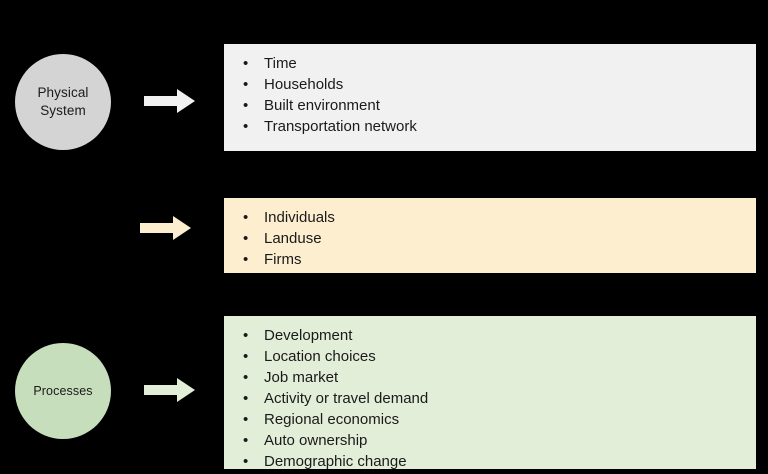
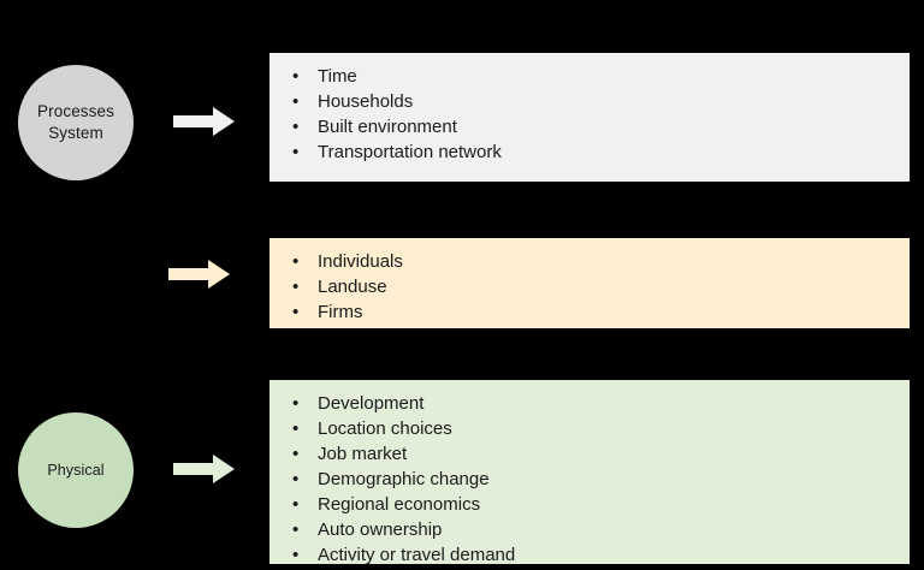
- Physical
+ Processes
  System
  •
  Time
  •
  Households
  •
  Built environment
  •
  Transportation network
  •
  Individuals
  •
  Landuse
  •
  Firms
- Processes
+ Physical
  •
  Development
  •
  Location choices
  •
  Job market
  •
- Activity or travel demand
+ Demographic change
  •
  Regional economics
  •
  Auto ownership
  •
- Demographic change
+ Activity or travel demand
